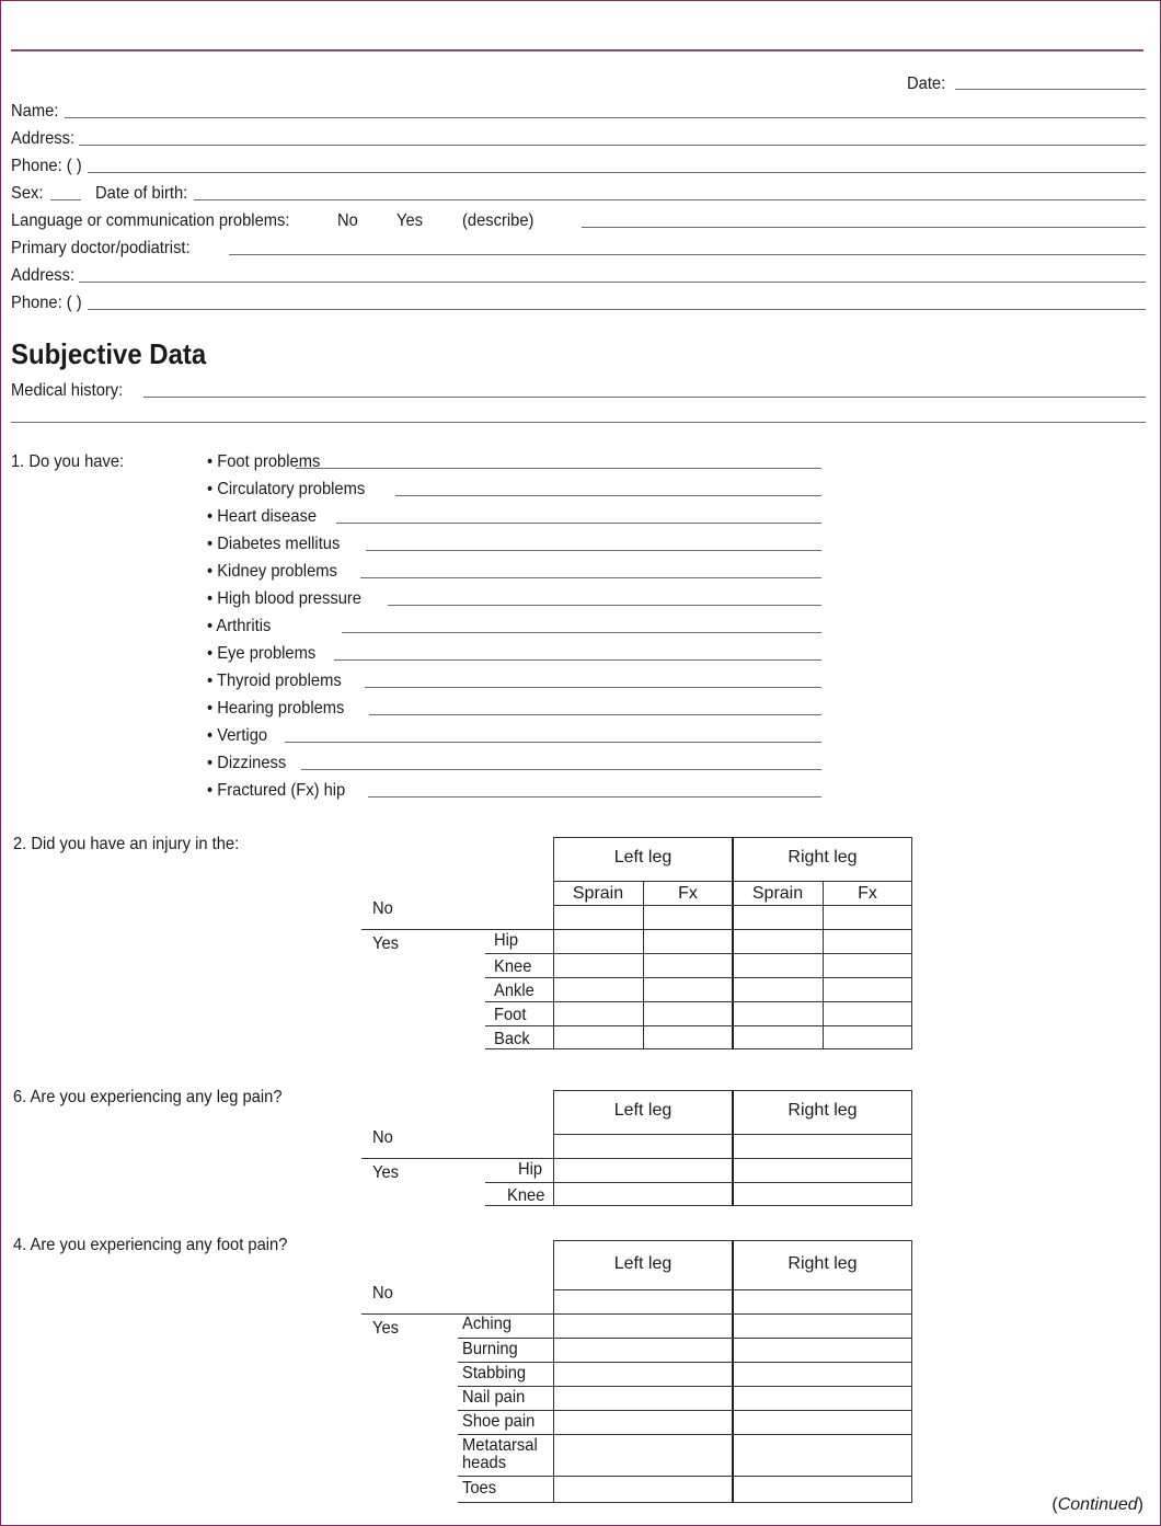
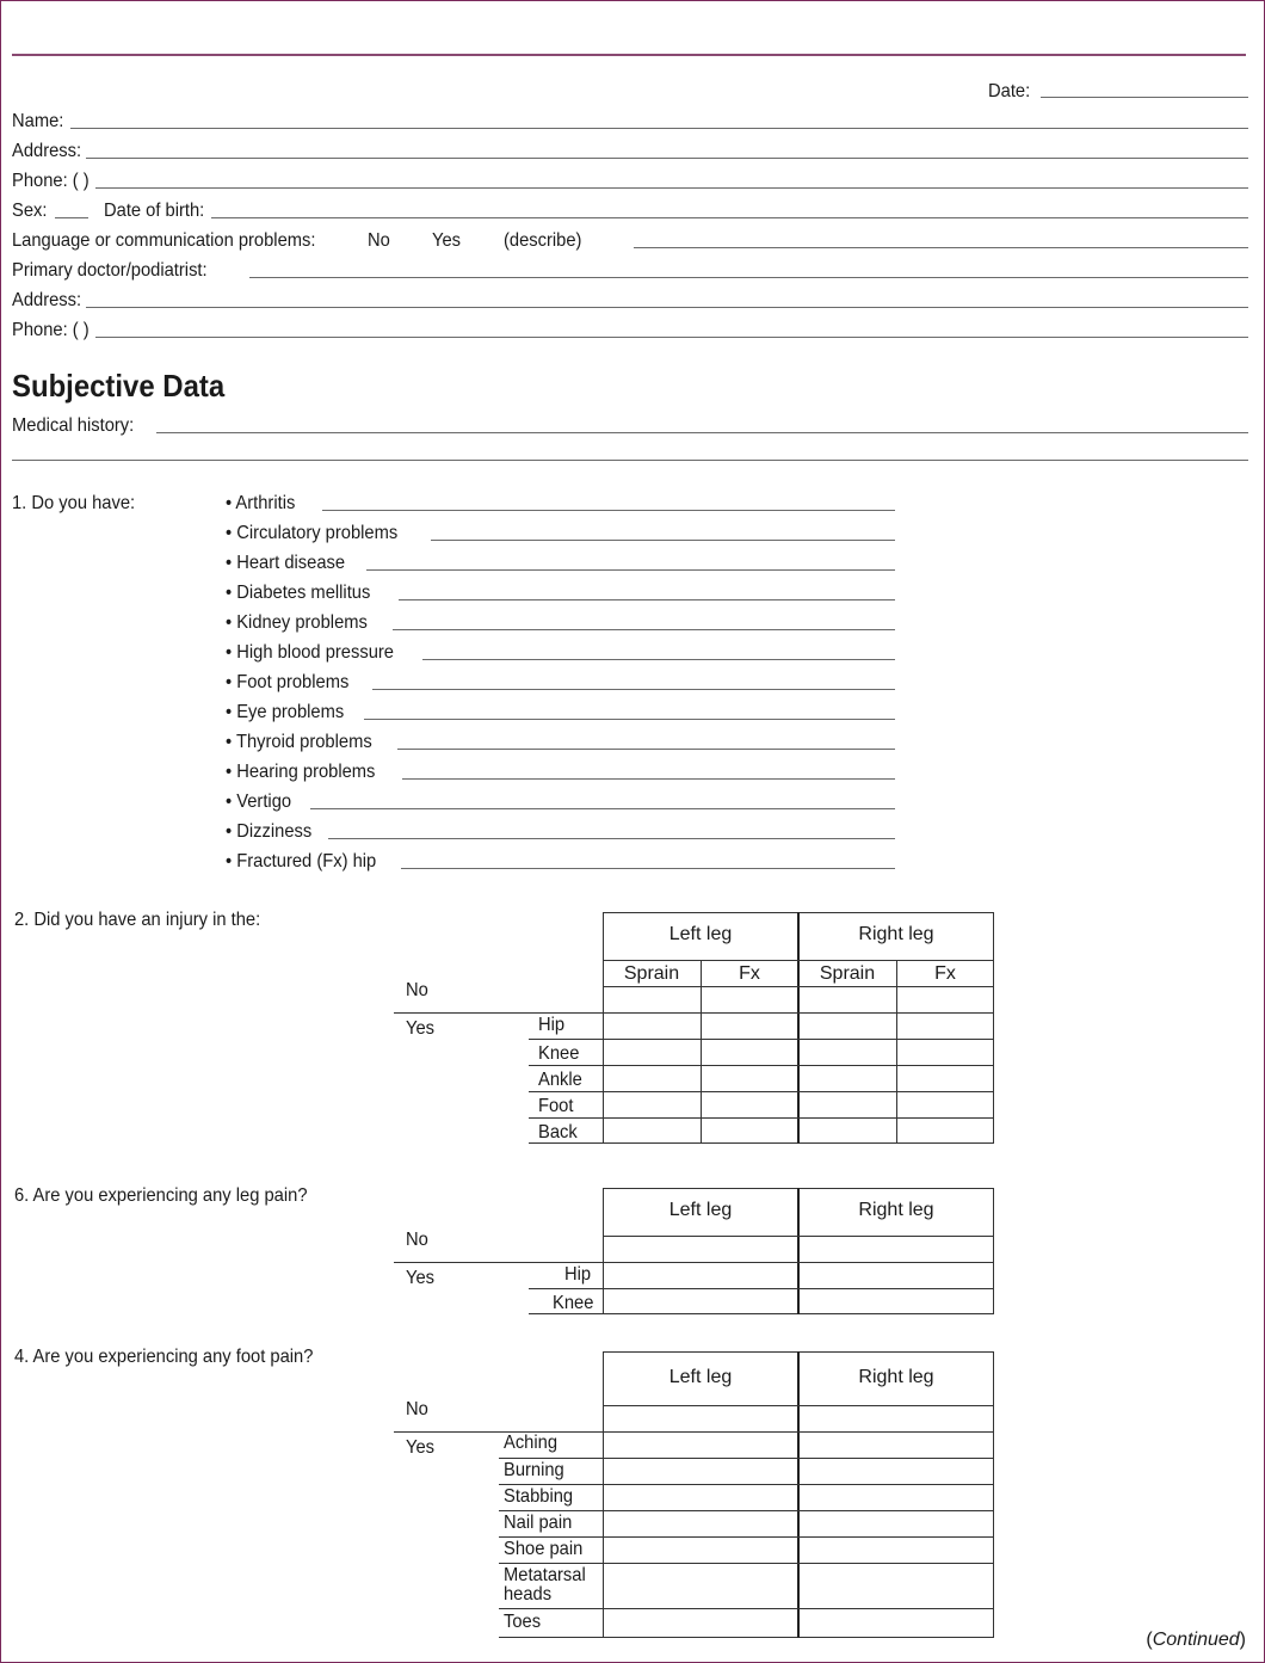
  Date:
  Name:
  Address:
  Phone: ( )
  Sex:
  Date of birth:
  Language or communication problems:
  No
  Yes
  (describe)
  Primary doctor/podiatrist:
  Address:
  Phone: ( )
  Subjective Data
  Medical history:
  1. Do you have:
- • Foot problems
+ • Arthritis
  • Circulatory problems
  • Heart disease
  • Diabetes mellitus
  • Kidney problems
  • High blood pressure
- • Arthritis
+ • Foot problems
  • Eye problems
  • Thyroid problems
  • Hearing problems
  • Vertigo
  • Dizziness
  • Fractured (Fx) hip
  2. Did you have an injury in the:
  Left leg
  Right leg
  Sprain
  Fx
  Sprain
  Fx
  No
  Yes
  Hip
  Knee
  Ankle
  Foot
  Back
  6. Are you experiencing any leg pain?
  Left leg
  Right leg
  No
  Yes
  Hip
  Knee
  4. Are you experiencing any foot pain?
  Left leg
  Right leg
  No
  Yes
  Aching
  Burning
  Stabbing
  Nail pain
  Shoe pain
  Metatarsal heads
  Toes
  (Continued)
